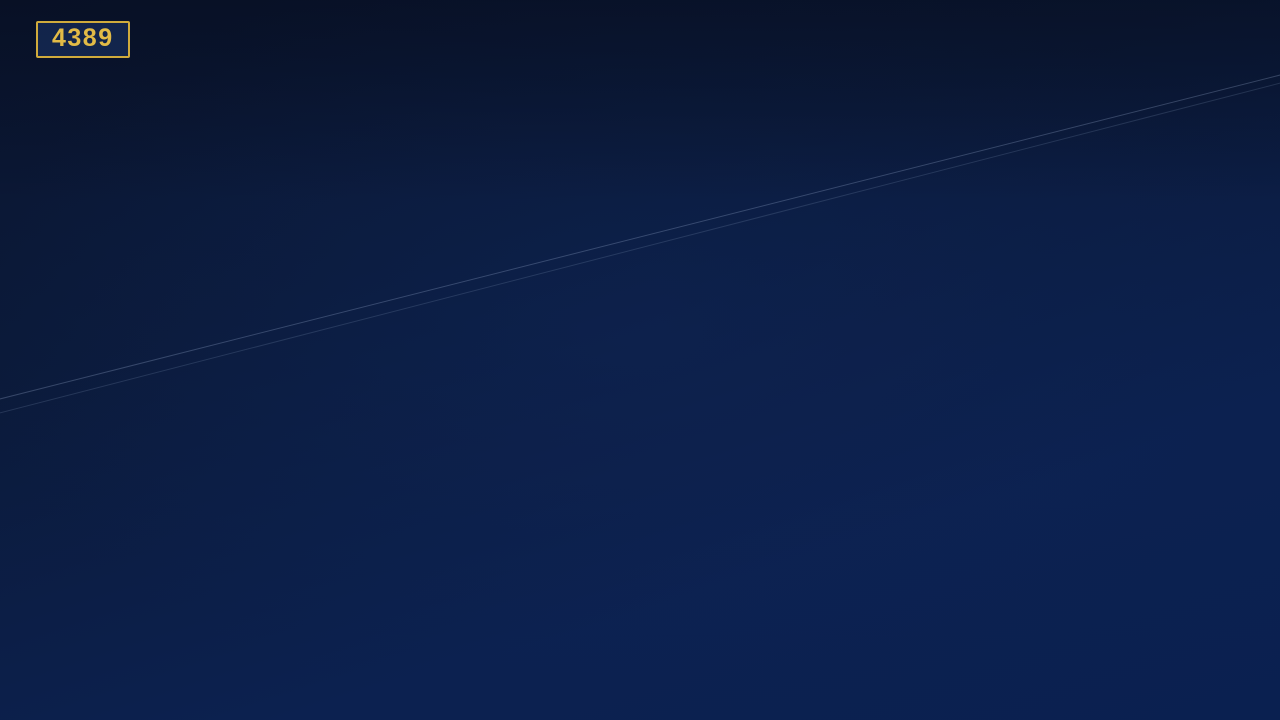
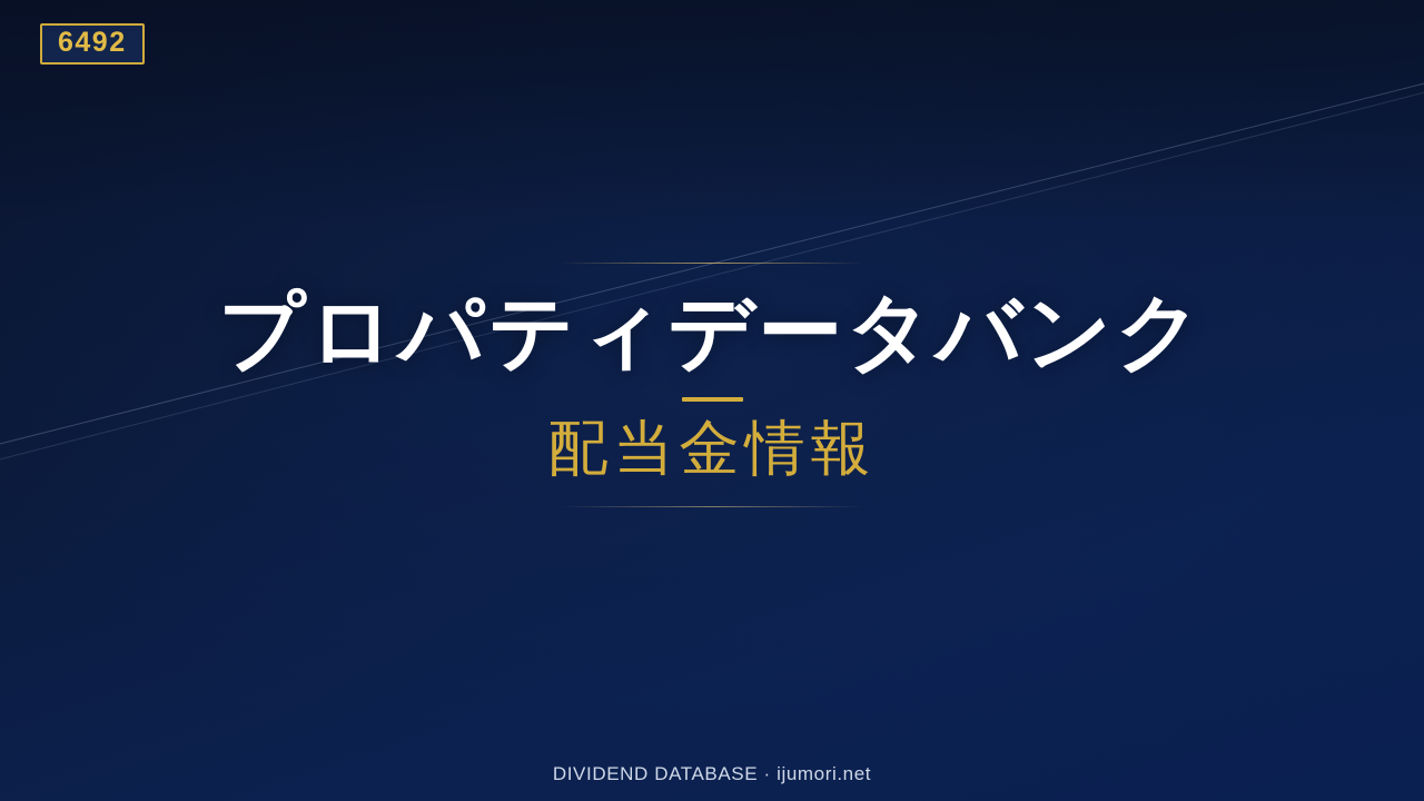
- 4389
+ 6492
+ プロパティデータバンク
+ 配当金情報
+ DIVIDEND DATABASE · ijumori.net
